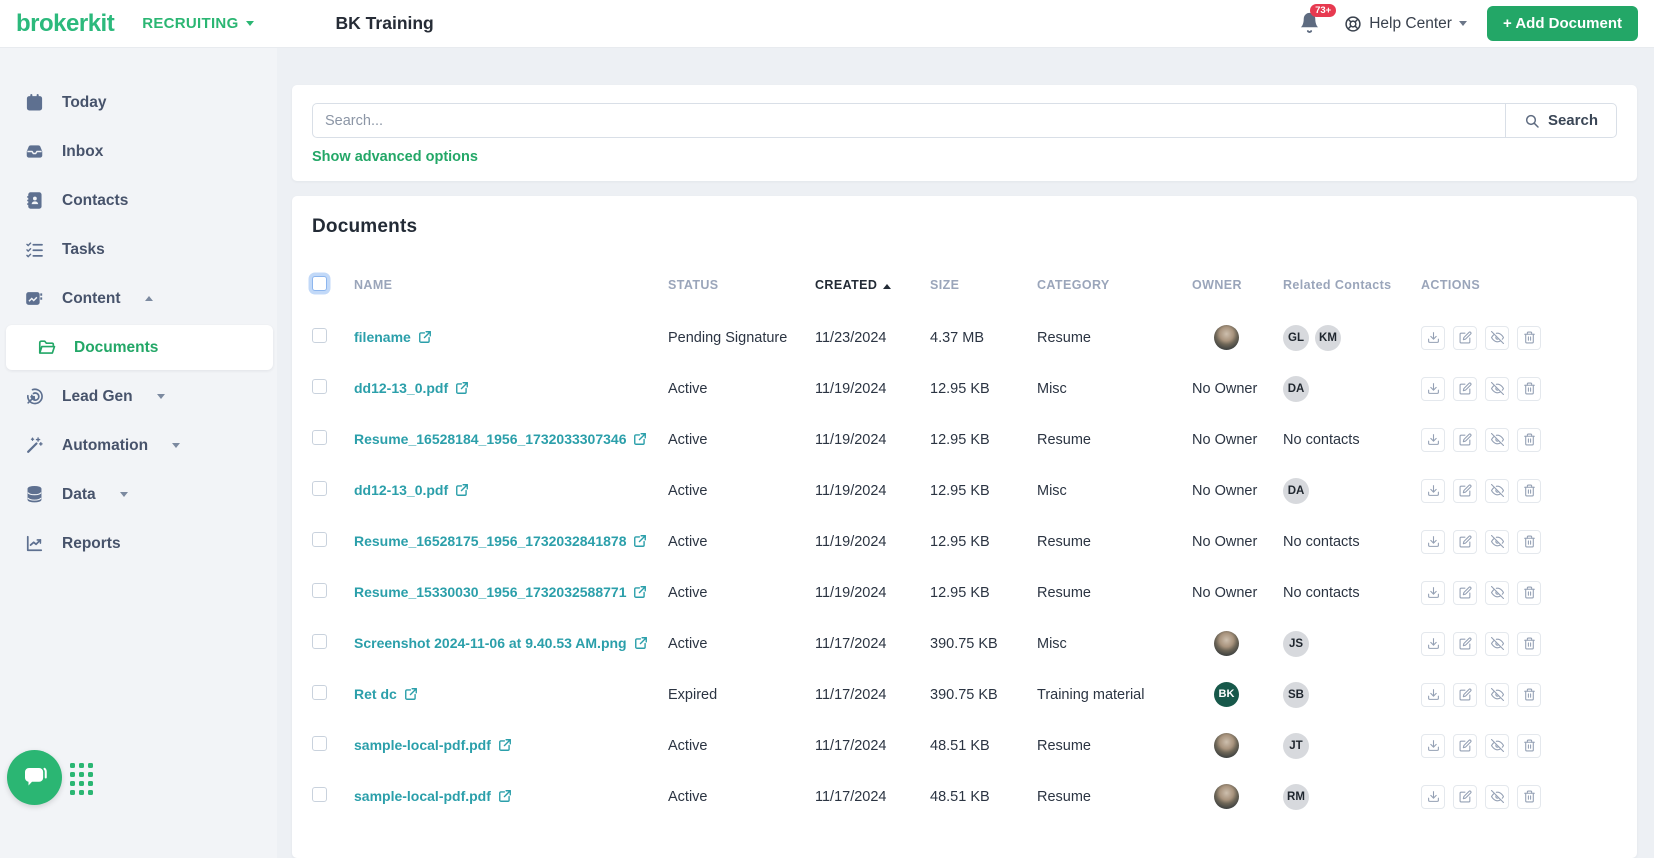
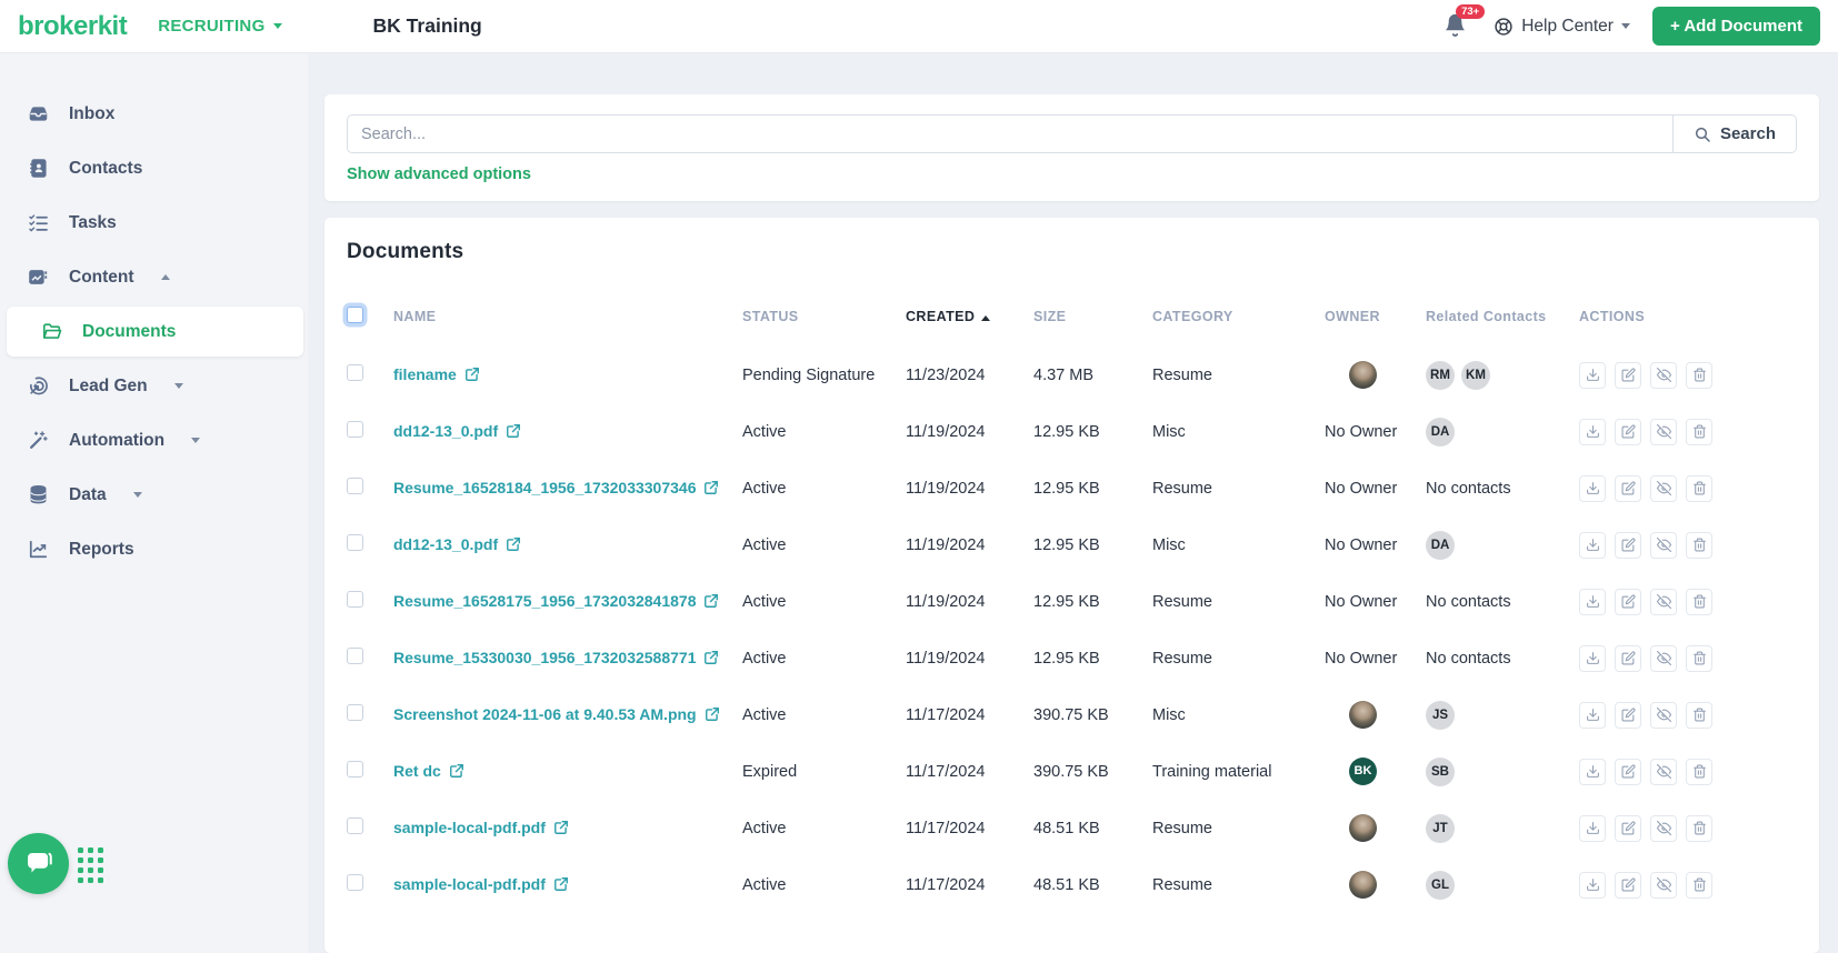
  brokerkit
  RECRUITING
  BK Training
  73+
  Help Center
  + Add Document
- Today
  Inbox
  Contacts
  Tasks
  Content
  Documents
  Lead Gen
  Automation
  Data
  Reports
  Search...
  Search
  Show advanced options
  Documents
  	NAME	STATUS	CREATED	SIZE	CATEGORY	OWNER	Related Contacts	ACTIONS
- 	filename	Pending Signature	11/23/2024	4.37 MB	Resume		GL KM
+ 	filename	Pending Signature	11/23/2024	4.37 MB	Resume		RM KM
  	dd12-13_0.pdf	Active	11/19/2024	12.95 KB	Misc	No Owner	DA
  	Resume_16528184_1956_1732033307346	Active	11/19/2024	12.95 KB	Resume	No Owner	No contacts
  	dd12-13_0.pdf	Active	11/19/2024	12.95 KB	Misc	No Owner	DA
  	Resume_16528175_1956_1732032841878	Active	11/19/2024	12.95 KB	Resume	No Owner	No contacts
  	Resume_15330030_1956_1732032588771	Active	11/19/2024	12.95 KB	Resume	No Owner	No contacts
  	Screenshot 2024-11-06 at 9.40.53 AM.png	Active	11/17/2024	390.75 KB	Misc		JS
  	Ret dc	Expired	11/17/2024	390.75 KB	Training material	BK	SB
  	sample-local-pdf.pdf	Active	11/17/2024	48.51 KB	Resume		JT
- 	sample-local-pdf.pdf	Active	11/17/2024	48.51 KB	Resume		RM
+ 	sample-local-pdf.pdf	Active	11/17/2024	48.51 KB	Resume		GL
